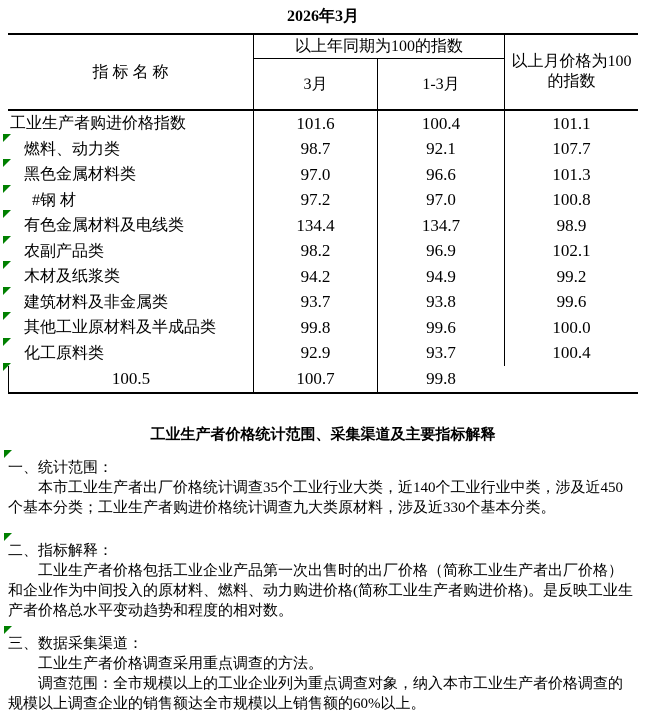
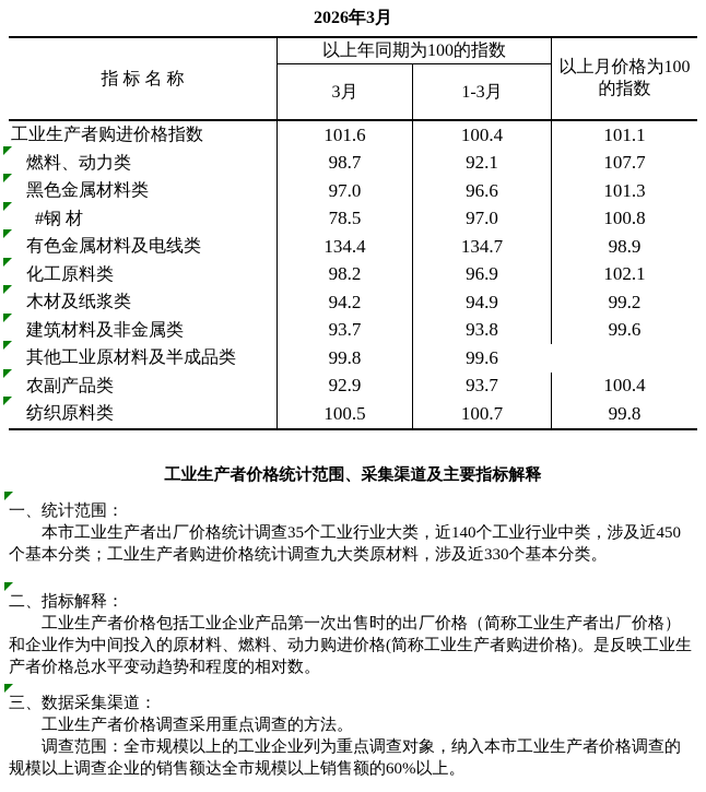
  2026年3月
  指 标 名 称
  以上年同期为100的指数
  以上月价格为100的指数
  3月
  1-3月
  工业生产者购进价格指数
  101.6
  100.4
  101.1
  燃料、动力类
  98.7
  92.1
  107.7
  黑色金属材料类
  97.0
  96.6
  101.3
  #钢 材
- 97.2
+ 78.5
  97.0
  100.8
  有色金属材料及电线类
  134.4
  134.7
  98.9
- 农副产品类
+ 化工原料类
  98.2
  96.9
  102.1
  木材及纸浆类
  94.2
  94.9
  99.2
  建筑材料及非金属类
  93.7
  93.8
  99.6
  其他工业原材料及半成品类
  99.8
  99.6
- 100.0
- 化工原料类
+ 农副产品类
  92.9
  93.7
  100.4
+ 纺织原料类
  100.5
  100.7
  99.8
  工业生产者价格统计范围、采集渠道及主要指标解释
  一、统计范围：
  本市工业生产者出厂价格统计调查35个工业行业大类，近140个工业行业中类，涉及近450个基本分类；工业生产者购进价格统计调查九大类原材料，涉及近330个基本分类。
  二、指标解释：
  工业生产者价格包括工业企业产品第一次出售时的出厂价格（简称工业生产者出厂价格）和企业作为中间投入的原材料、燃料、动力购进价格(简称工业生产者购进价格)。是反映工业生产者价格总水平变动趋势和程度的相对数。
  三、数据采集渠道：
  工业生产者价格调查采用重点调查的方法。
  调查范围：全市规模以上的工业企业列为重点调查对象，纳入本市工业生产者价格调查的规模以上调查企业的销售额达全市规模以上销售额的60%以上。
